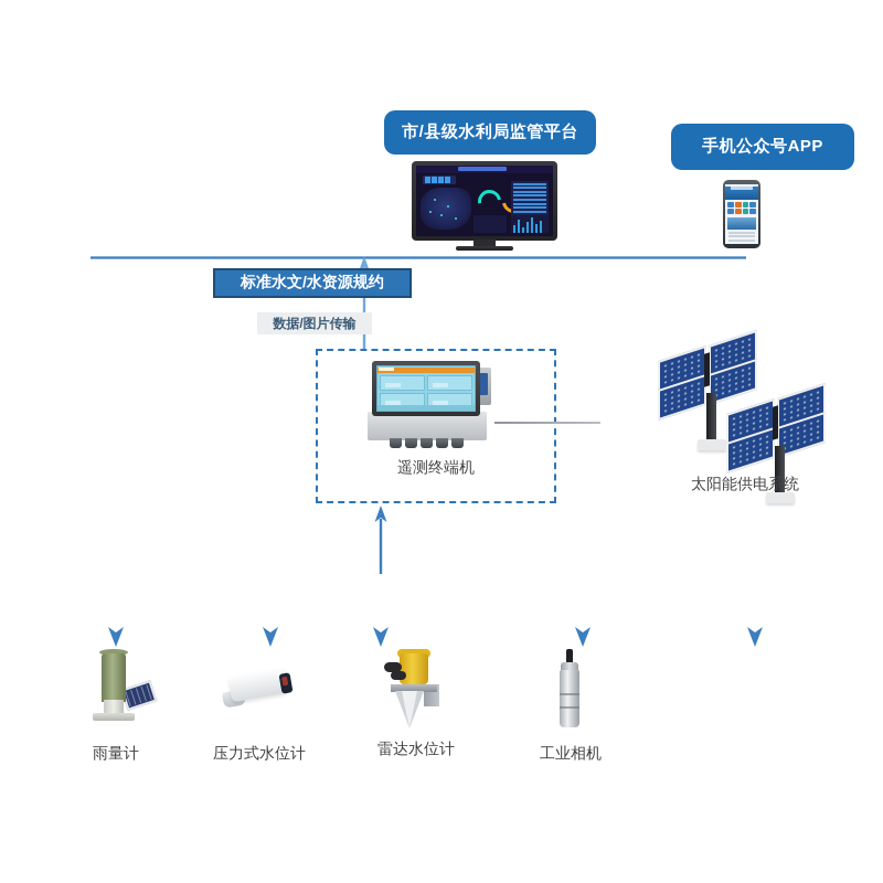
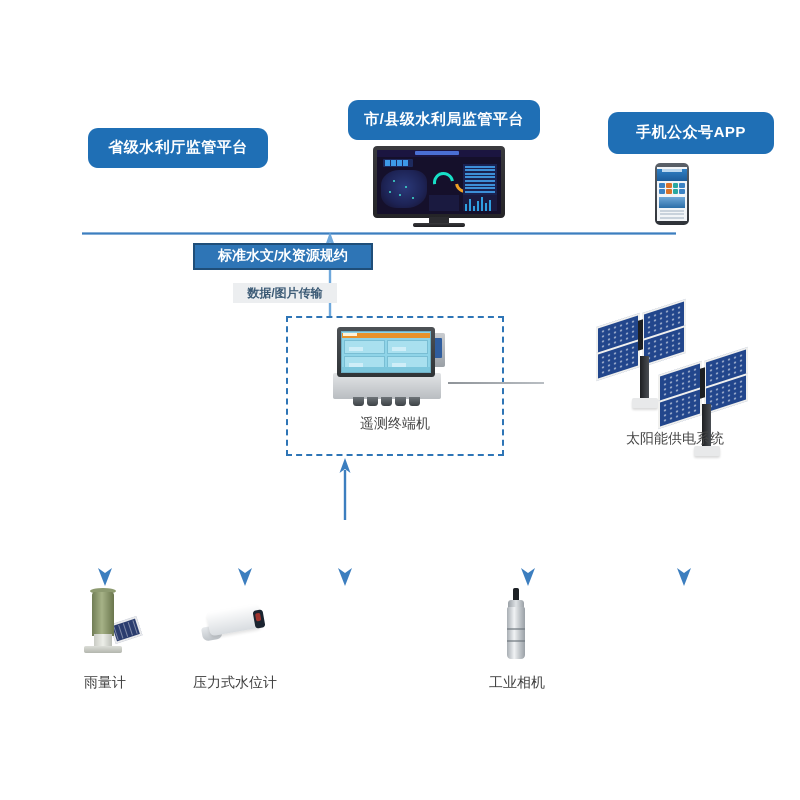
+ 省级水利厅监管平台
  市/县级水利局监管平台
  手机公众号APP
  标准水文/水资源规约
  数据/图片传输
  遥测终端机
  太阳能供电系统
  雨量计
  压力式水位计
- 雷达水位计
  工业相机
